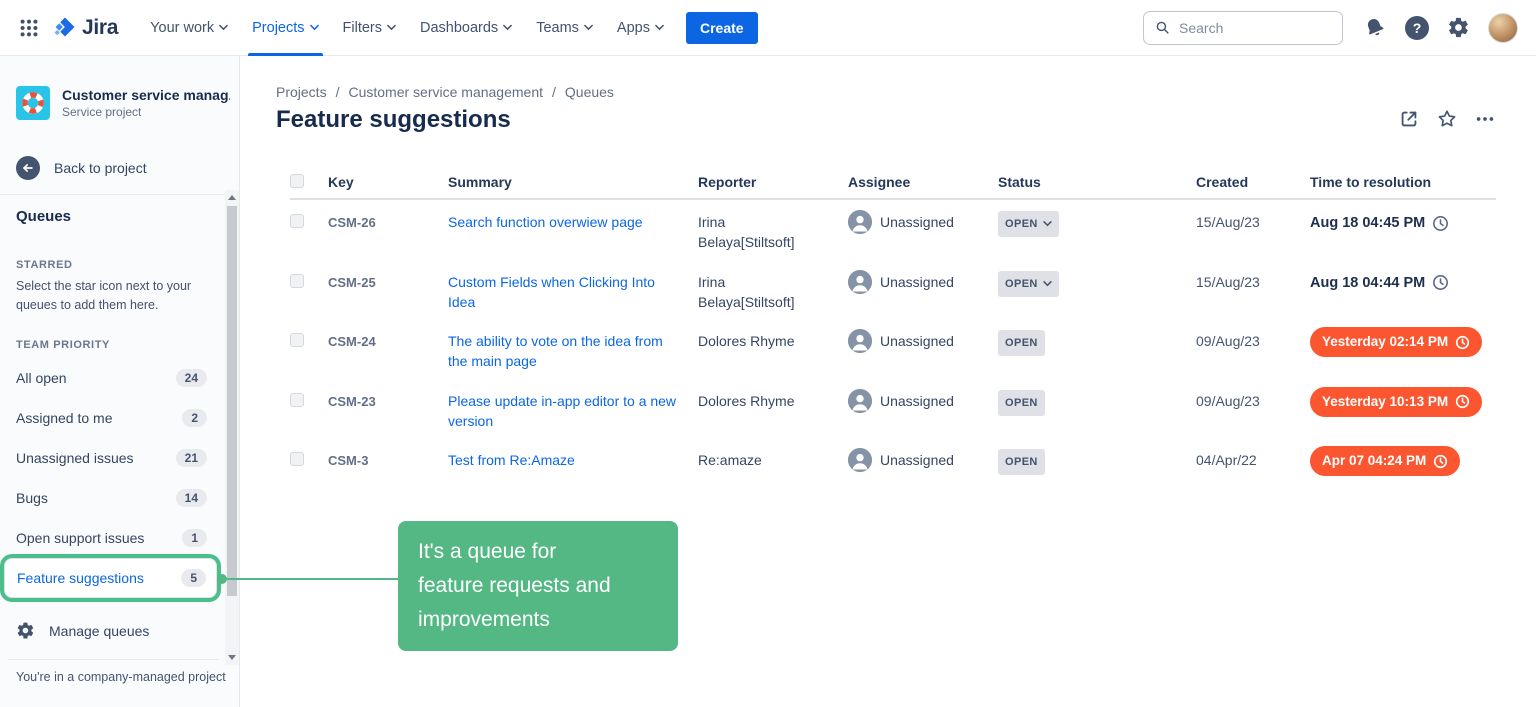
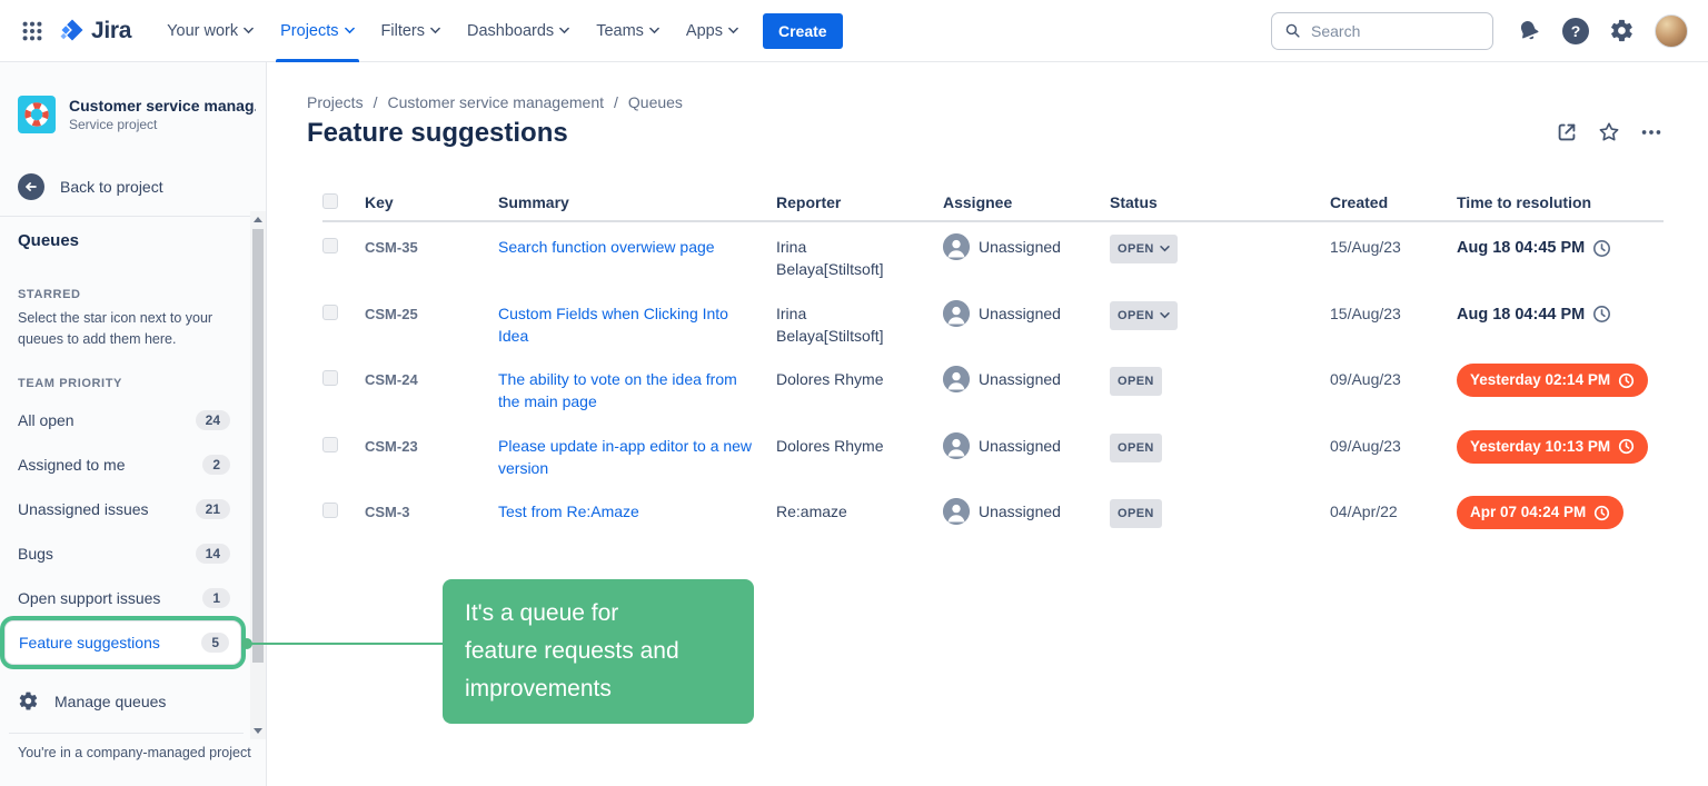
  Jira
  Your work
  Projects
  Filters
  Dashboards
  Teams
  Apps
  Create
  Search
  ?
  Customer service manag
  Service project
  Back to project
  Queues
  STARRED
  Select the star icon next to your queues to add them here.
  TEAM PRIORITY
  All open
  24
  Assigned to me
  2
  Unassigned issues
  21
  Bugs
  14
  Open support issues
  1
  Feature suggestions
  5
  Manage queues
  You're in a company-managed project
  Projects
  /
  Customer service management
  /
  Queues
  Feature suggestions
  Key
  Summary
  Reporter
  Assignee
  Status
  Created
  Time to resolution
- CSM-26
+ CSM-35
  Search function overwiew page
  Irina Belaya[Stiltsoft]
  Unassigned
  OPEN
  15/Aug/23
  Aug 18 04:45 PM
  CSM-25
  Custom Fields when Clicking Into Idea
  Irina Belaya[Stiltsoft]
  Unassigned
  OPEN
  15/Aug/23
  Aug 18 04:44 PM
  CSM-24
  The ability to vote on the idea from the main page
  Dolores Rhyme
  Unassigned
  OPEN
  09/Aug/23
  Yesterday 02:14 PM
  CSM-23
  Please update in-app editor to a new version
  Dolores Rhyme
  Unassigned
  OPEN
  09/Aug/23
  Yesterday 10:13 PM
  CSM-3
  Test from Re:Amaze
  Re:amaze
  Unassigned
  OPEN
  04/Apr/22
  Apr 07 04:24 PM
  It's a queue for
  feature requests and
  improvements
